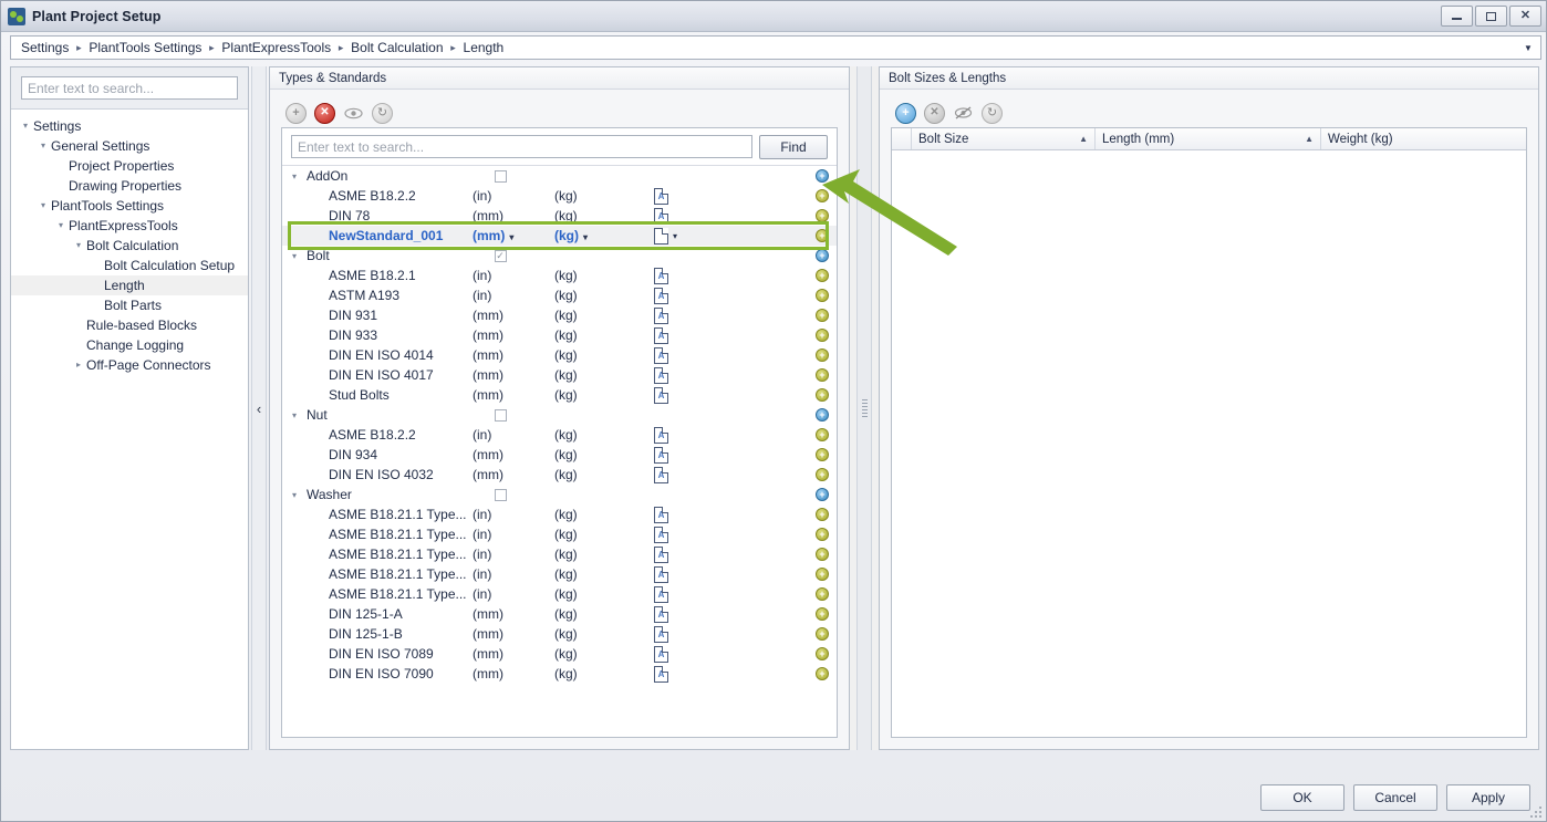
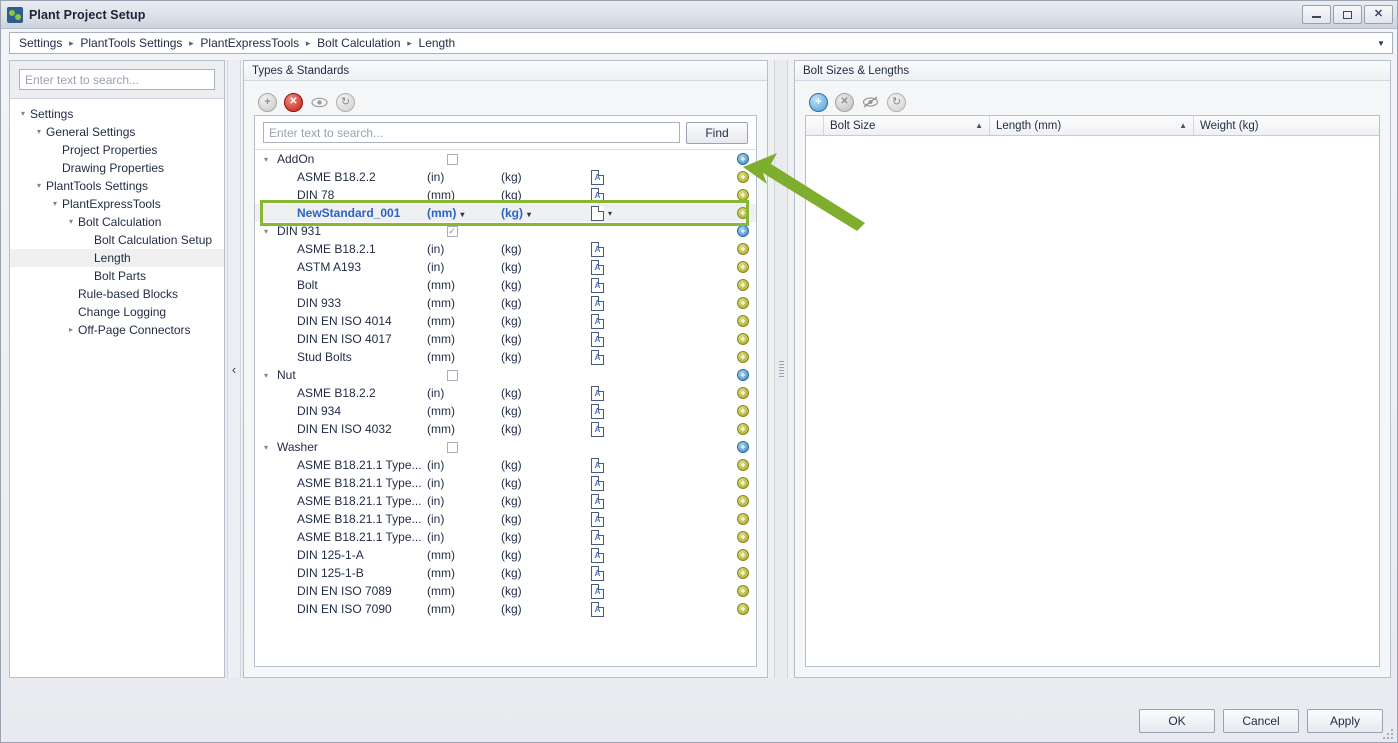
  Plant Project Setup
  ✕
  Settings
  ▸
  PlantTools Settings
  ▸
  PlantExpressTools
  ▸
  Bolt Calculation
  ▸
  Length
  ▼
  Enter text to search...
  ▾
  Settings
  ▾
  General Settings
  Project Properties
  Drawing Properties
  ▾
  PlantTools Settings
  ▾
  PlantExpressTools
  ▾
  Bolt Calculation
  Bolt Calculation Setup
  Length
  Bolt Parts
  Rule-based Blocks
  Change Logging
  ▸
  Off-Page Connectors
  ‹
  Types & Standards
  +
  ✕
  ↻
  Enter text to search...
  Find
  ▾
  AddOn
  +
  ASME B18.2.2
  (in)
  (kg)
  A
  +
  DIN 78
  (mm)
  (kg)
  A
  +
  NewStandard_001
  (mm) ▾
  (kg) ▾
  ▾
  +
  ▾
- Bolt
+ DIN 931
  ✓
  +
  ASME B18.2.1
  (in)
  (kg)
  A
  +
  ASTM A193
  (in)
  (kg)
  A
  +
- DIN 931
+ Bolt
  (mm)
  (kg)
  A
  +
  DIN 933
  (mm)
  (kg)
  A
  +
  DIN EN ISO 4014
  (mm)
  (kg)
  A
  +
  DIN EN ISO 4017
  (mm)
  (kg)
  A
  +
  Stud Bolts
  (mm)
  (kg)
  A
  +
  ▾
  Nut
  +
  ASME B18.2.2
  (in)
  (kg)
  A
  +
  DIN 934
  (mm)
  (kg)
  A
  +
  DIN EN ISO 4032
  (mm)
  (kg)
  A
  +
  ▾
  Washer
  +
  ASME B18.21.1 Type...
  (in)
  (kg)
  A
  +
  ASME B18.21.1 Type...
  (in)
  (kg)
  A
  +
  ASME B18.21.1 Type...
  (in)
  (kg)
  A
  +
  ASME B18.21.1 Type...
  (in)
  (kg)
  A
  +
  ASME B18.21.1 Type...
  (in)
  (kg)
  A
  +
  DIN 125-1-A
  (mm)
  (kg)
  A
  +
  DIN 125-1-B
  (mm)
  (kg)
  A
  +
  DIN EN ISO 7089
  (mm)
  (kg)
  A
  +
  DIN EN ISO 7090
  (mm)
  (kg)
  A
  +
  Bolt Sizes & Lengths
  +
  ✕
  ↻
  Bolt Size
  ▲
  Length (mm)
  ▲
  Weight (kg)
  OK
  Cancel
  Apply
